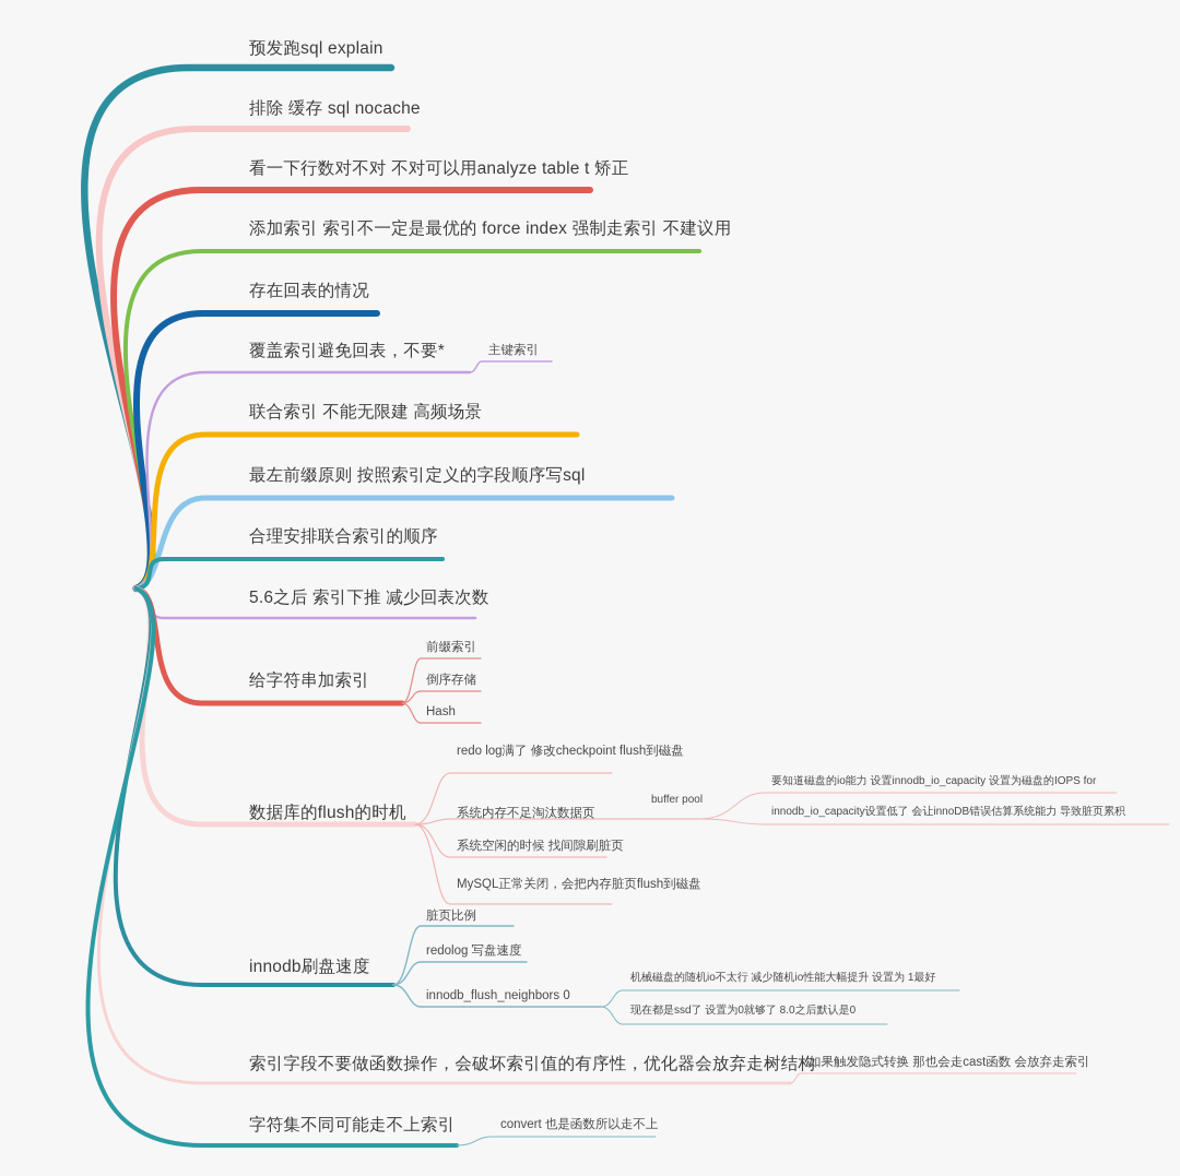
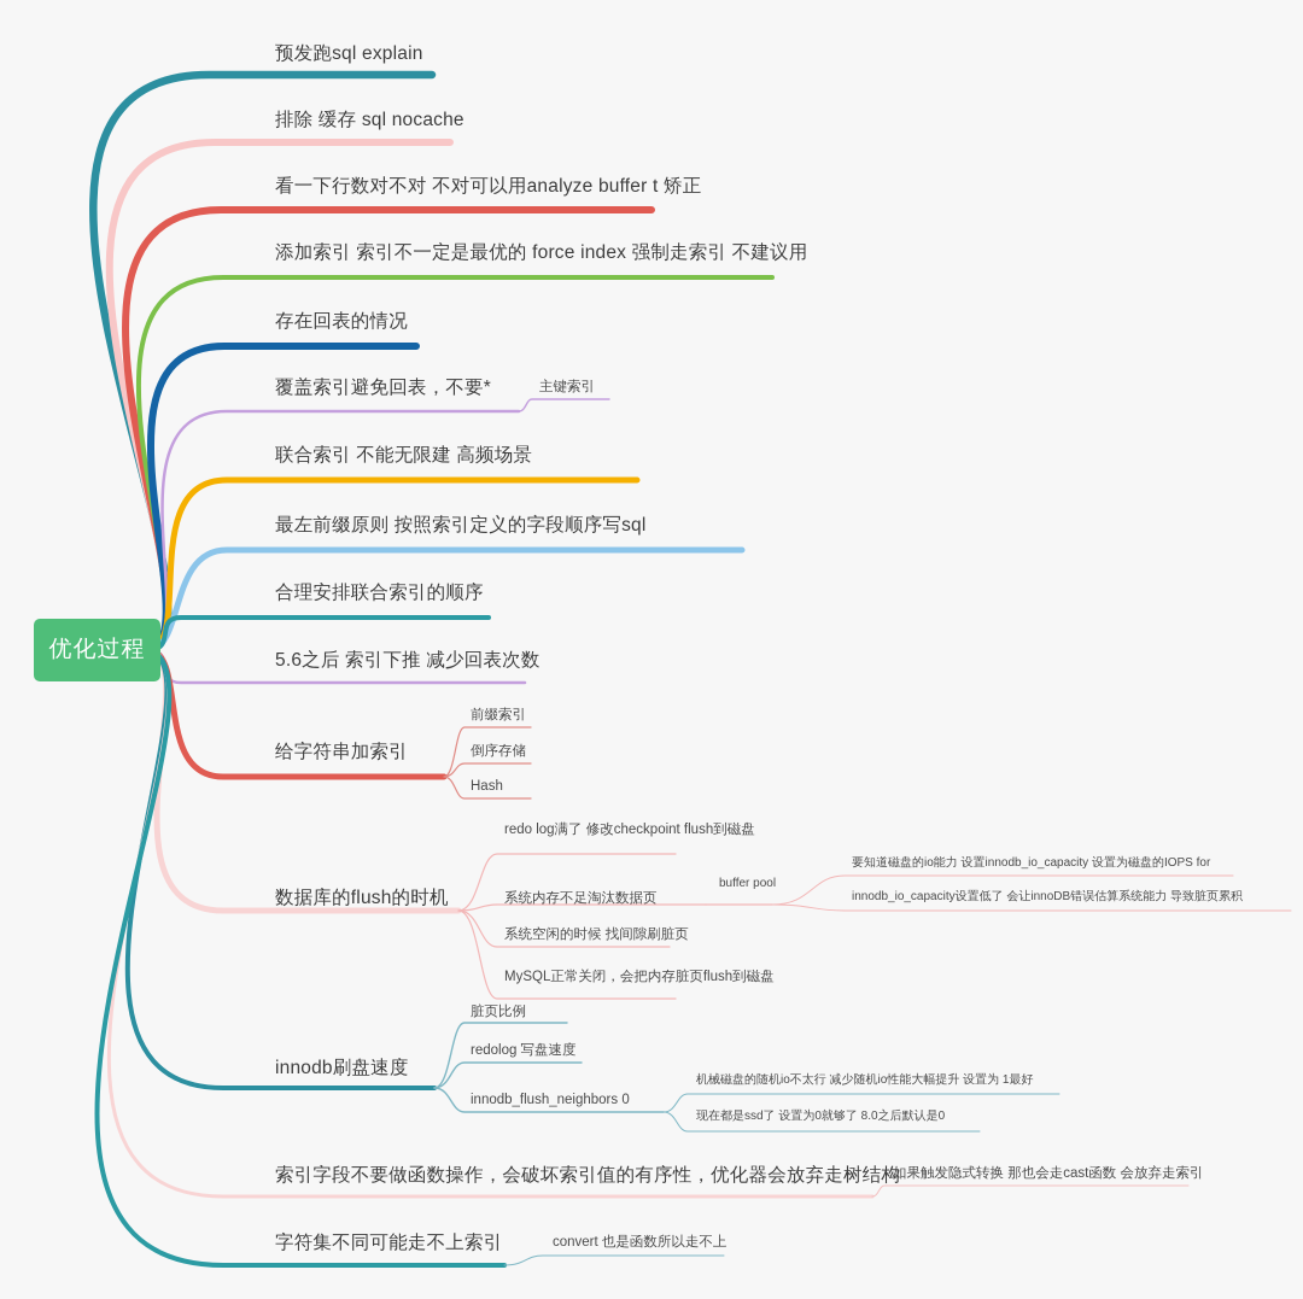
+ 优化过程
  预发跑sql explain
  排除 缓存 sql nocache
- 看一下行数对不对 不对可以用analyze table t 矫正
+ 看一下行数对不对 不对可以用analyze buffer t 矫正
  添加索引 索引不一定是最优的 force index 强制走索引 不建议用
  存在回表的情况
  覆盖索引避免回表，不要*
  主键索引
  联合索引 不能无限建 高频场景
  最左前缀原则 按照索引定义的字段顺序写sql
  合理安排联合索引的顺序
  5.6之后 索引下推 减少回表次数
  给字符串加索引
  前缀索引
  倒序存储
  Hash
  数据库的flush的时机
  redo log满了 修改checkpoint flush到磁盘
  系统内存不足淘汰数据页
  buffer pool
  要知道磁盘的io能力 设置innodb_io_capacity 设置为磁盘的IOPS for
  innodb_io_capacity设置低了 会让innoDB错误估算系统能力 导致脏页累积
  系统空闲的时候 找间隙刷脏页
  MySQL正常关闭，会把内存脏页flush到磁盘
  innodb刷盘速度
  脏页比例
  redolog 写盘速度
  innodb_flush_neighbors 0
  机械磁盘的随机io不太行 减少随机io性能大幅提升 设置为 1最好
  现在都是ssd了 设置为0就够了 8.0之后默认是0
  索引字段不要做函数操作，会破坏索引值的有序性，优化器会放弃走树结构
  如果触发隐式转换 那也会走cast函数 会放弃走索引
  字符集不同可能走不上索引
  convert 也是函数所以走不上
